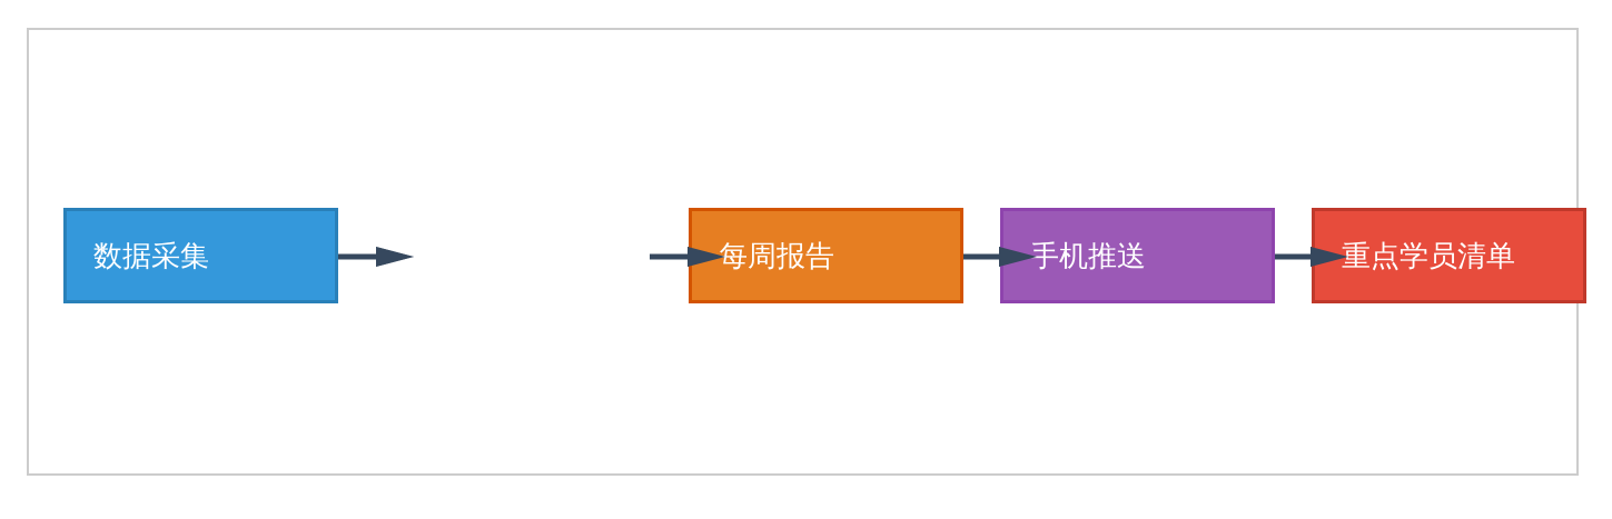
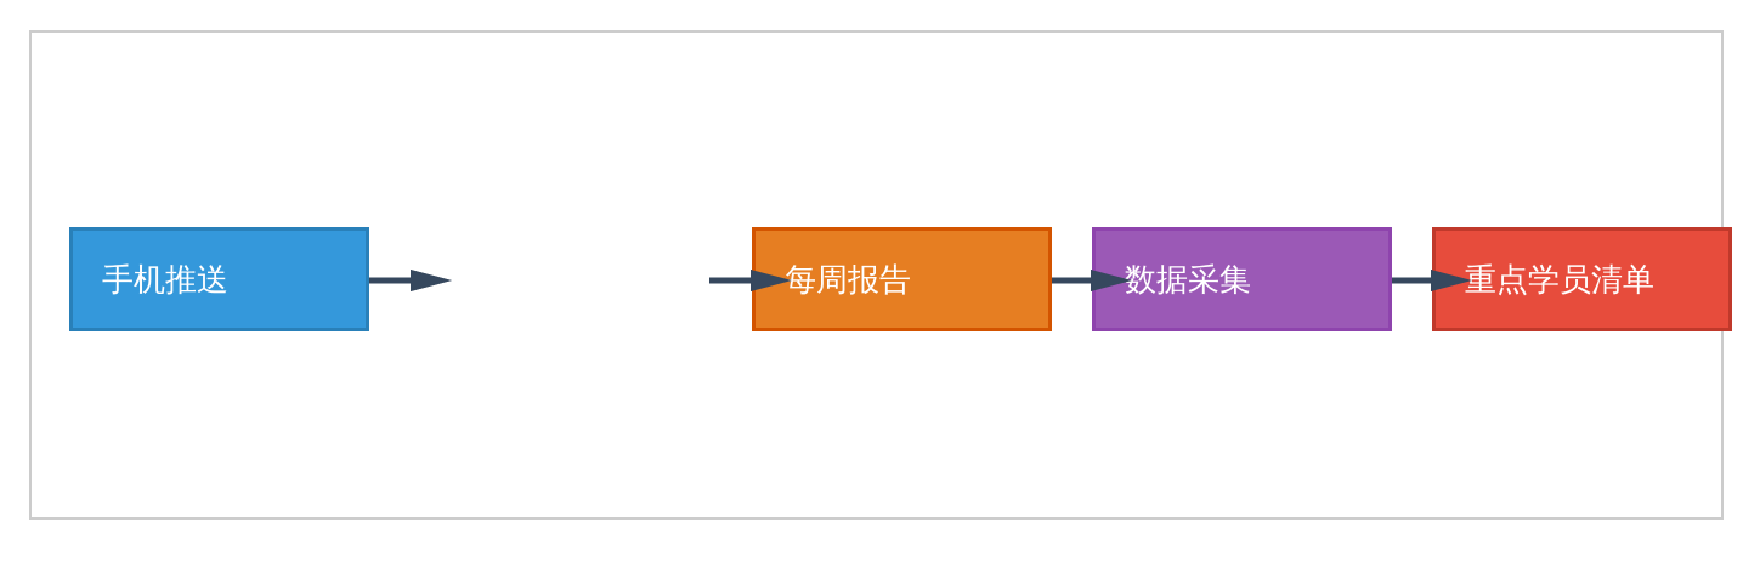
- 数据采集
+ 手机推送
  每周报告
- 手机推送
+ 数据采集
  重点学员清单
